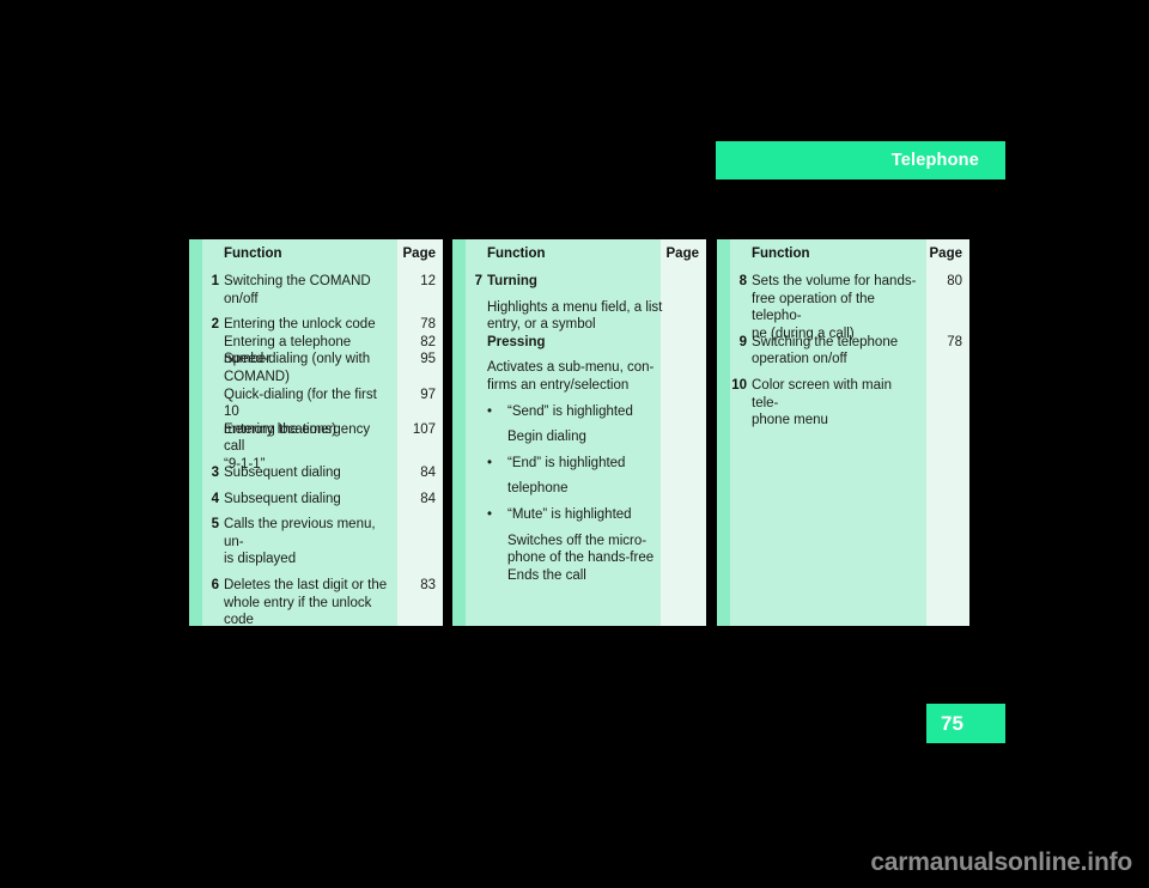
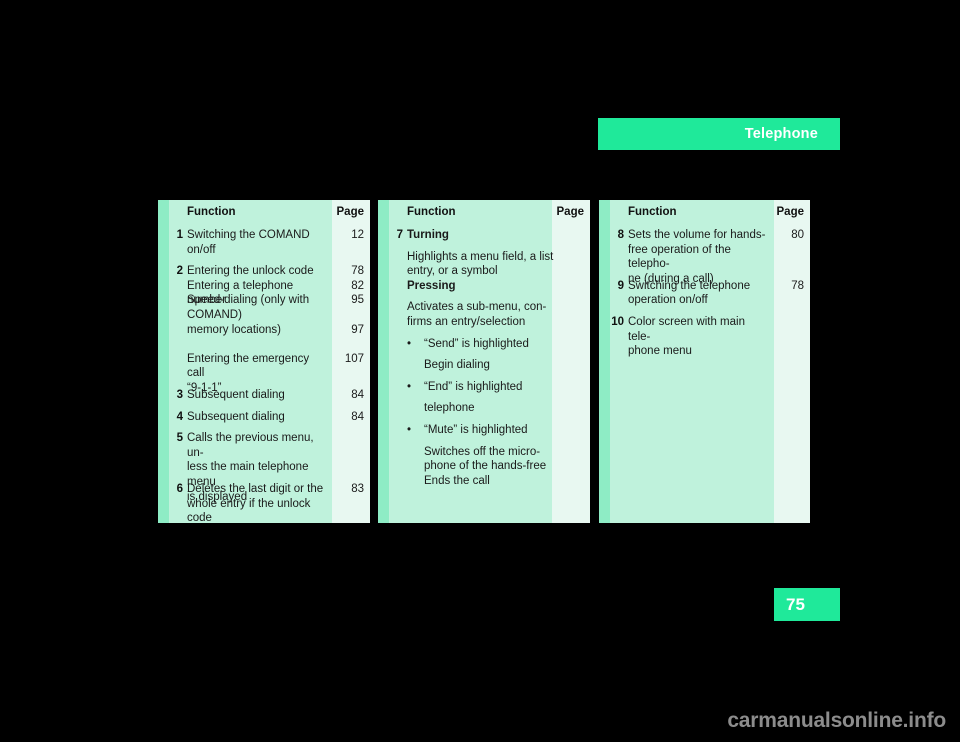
  Telephone
  Function
  Page
  1
  Switching the COMAND
  on/off
  12
  2
  Entering the unlock code
  78
  Entering a telephone number
  82
  Speed-dialing (only with
  COMAND)
  95
- Quick-dialing (for the first 10
  memory locations)
  97
  Entering the emergency call
  “9-1-1”
  107
  3
  Subsequent dialing
  84
  4
  Subsequent dialing
  84
  5
  Calls the previous menu, un-
+ less the main telephone menu
  is displayed
  6
  Deletes the last digit or the
  whole entry if the unlock code
  83
  Function
  Page
  7
  Turning
  Highlights a menu field, a list
  entry, or a symbol
  Pressing
  Activates a sub-menu, con-
  firms an entry/selection
  •
  “Send” is highlighted
  Begin dialing
  •
  “End” is highlighted
  telephone
  •
  “Mute” is highlighted
  Switches off the micro-
  phone of the hands-free
  Ends the call
  Function
  Page
  8
  Sets the volume for hands-
  free operation of the telepho-
  ne (during a call)
  80
  9
  Switching the telephone
  operation on/off
  78
  10
  Color screen with main tele-
  phone menu
  75
  carmanualsonline.info
